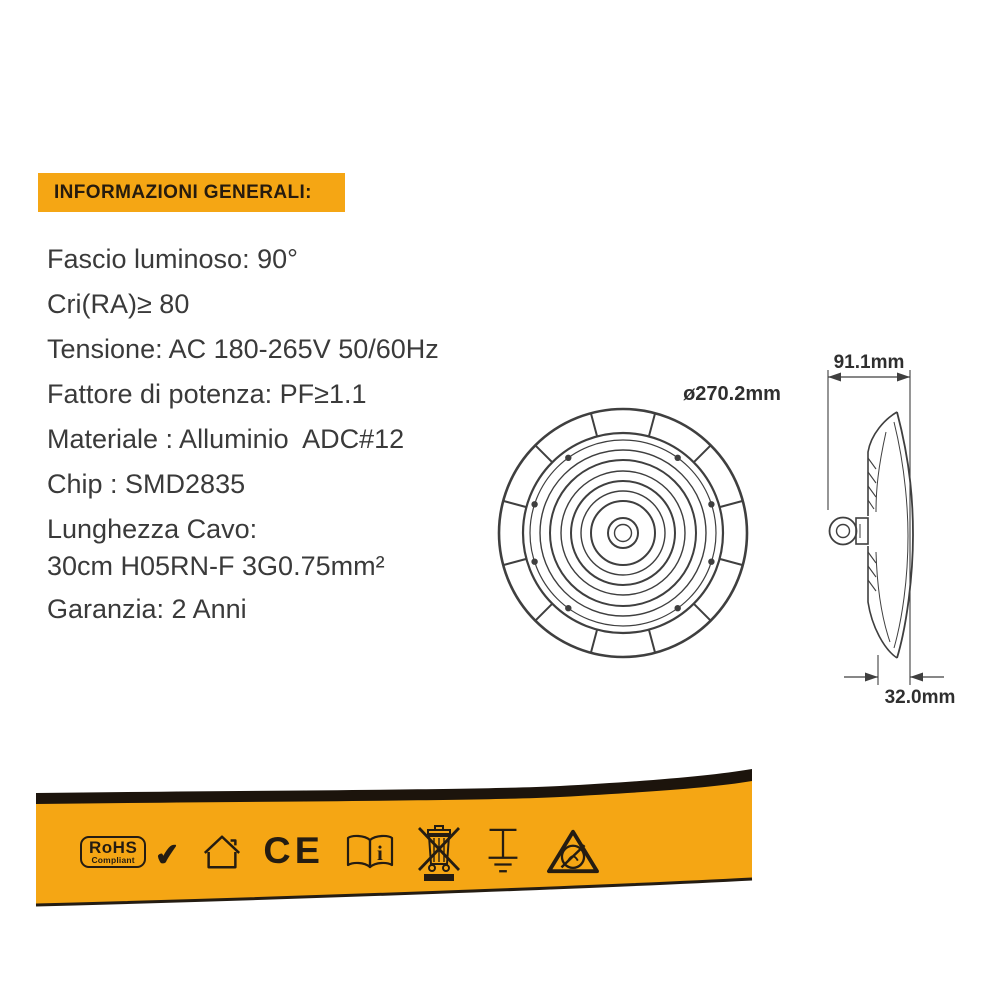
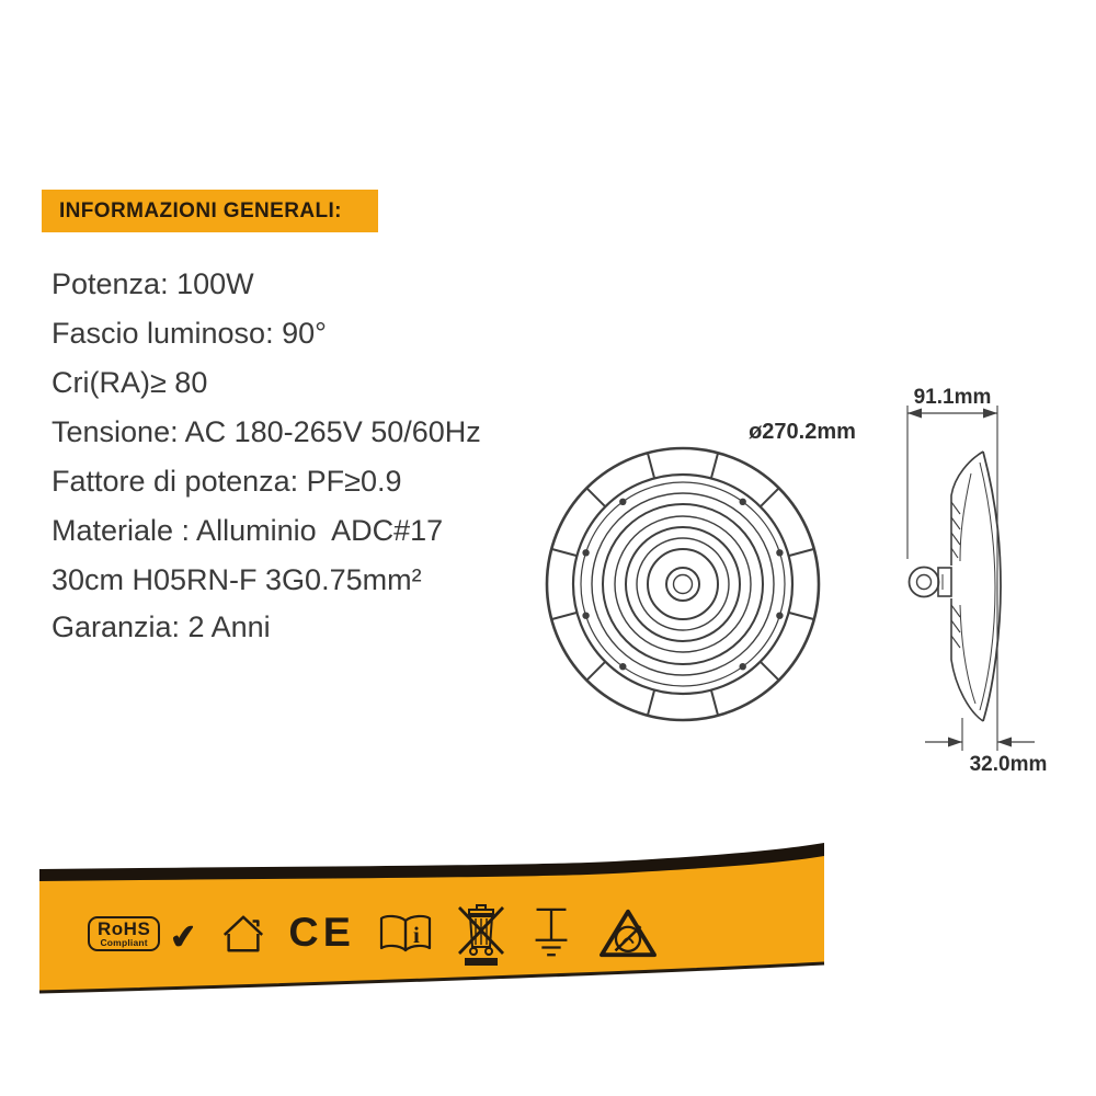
  INFORMAZIONI GENERALI:
+ Potenza: 100W
  Fascio luminoso: 90°
  Cri(RA)≥ 80
  Tensione: AC 180-265V 50/60Hz
- Fattore di potenza: PF≥1.1
+ Fattore di potenza: PF≥0.9
- Materiale : Alluminio ADC#12
+ Materiale : Alluminio ADC#17
- Chip : SMD2835
- Lunghezza Cavo:
  30cm H05RN-F 3G0.75mm²
  Garanzia: 2 Anni
  ø270.2mm
  91.1mm
  32.0mm
  RoHS
  Compliant
  CE
  i
